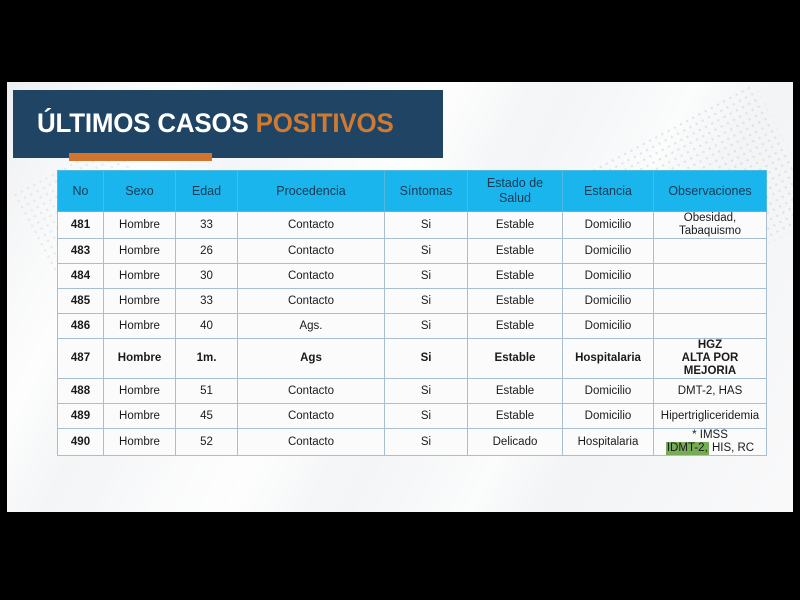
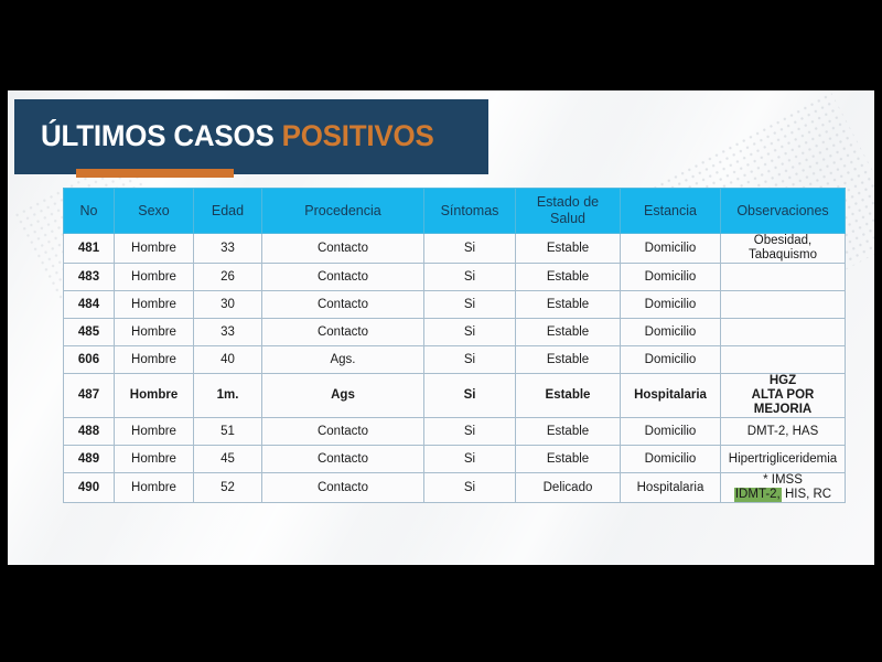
  ÚLTIMOS CASOS POSITIVOS
  No	Sexo	Edad	Procedencia	Síntomas	Estado de Salud	Estancia	Observaciones
  481	Hombre	33	Contacto	Si	Estable	Domicilio	Obesidad, Tabaquismo
  483	Hombre	26	Contacto	Si	Estable	Domicilio
  484	Hombre	30	Contacto	Si	Estable	Domicilio
  485	Hombre	33	Contacto	Si	Estable	Domicilio
- 486	Hombre	40	Ags.	Si	Estable	Domicilio
+ 606	Hombre	40	Ags.	Si	Estable	Domicilio
  487	Hombre	1m.	Ags	Si	Estable	Hospitalaria	HGZALTA POR MEJORIA
  488	Hombre	51	Contacto	Si	Estable	Domicilio	DMT-2, HAS
  489	Hombre	45	Contacto	Si	Estable	Domicilio	Hipertrigliceridemia
  490	Hombre	52	Contacto	Si	Delicado	Hospitalaria	* IMSSIDMT-2, HIS, RC
